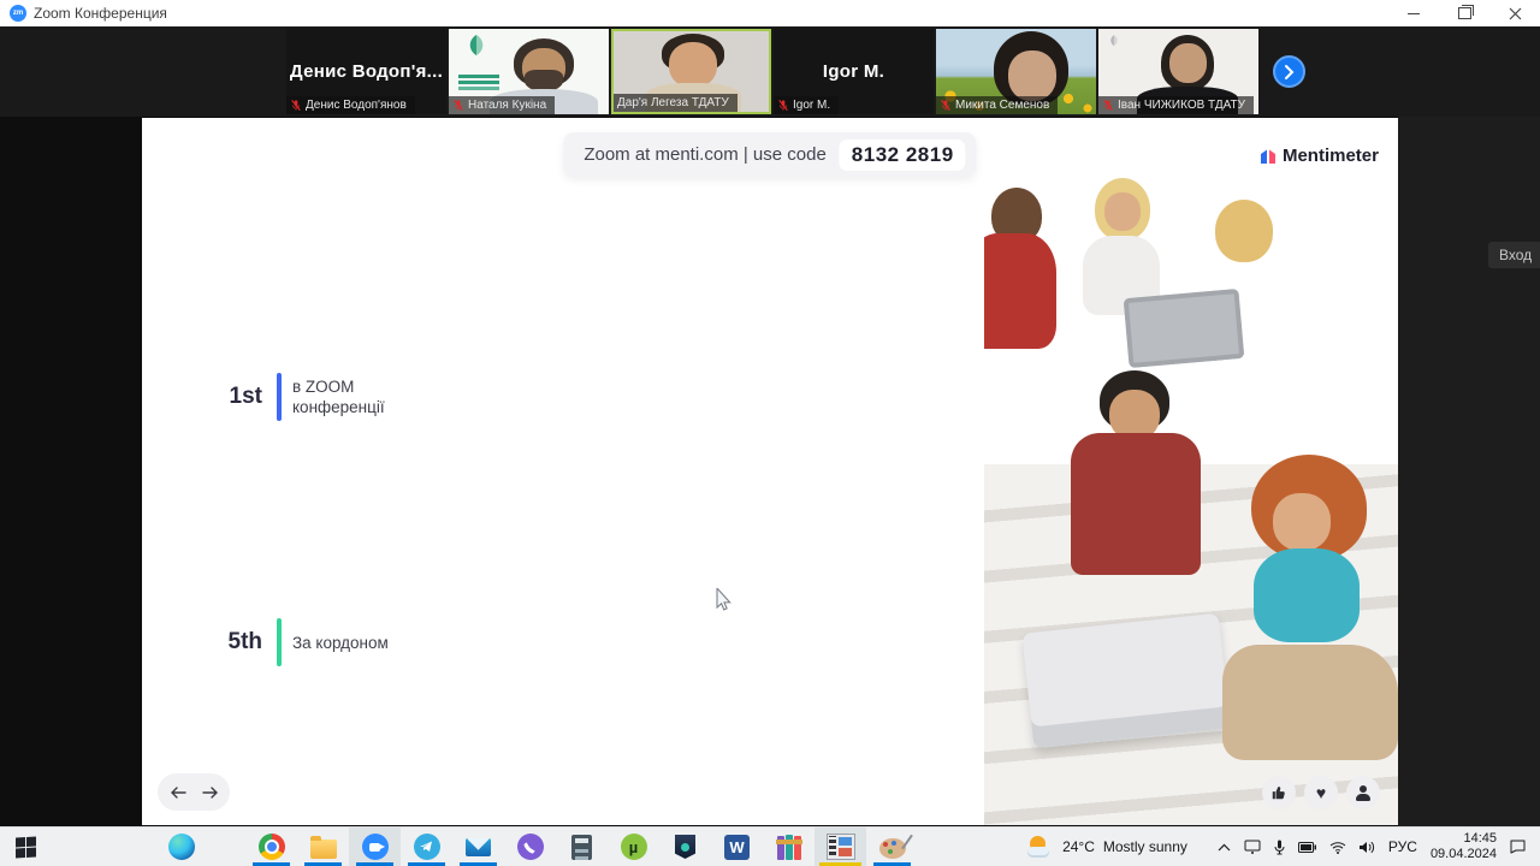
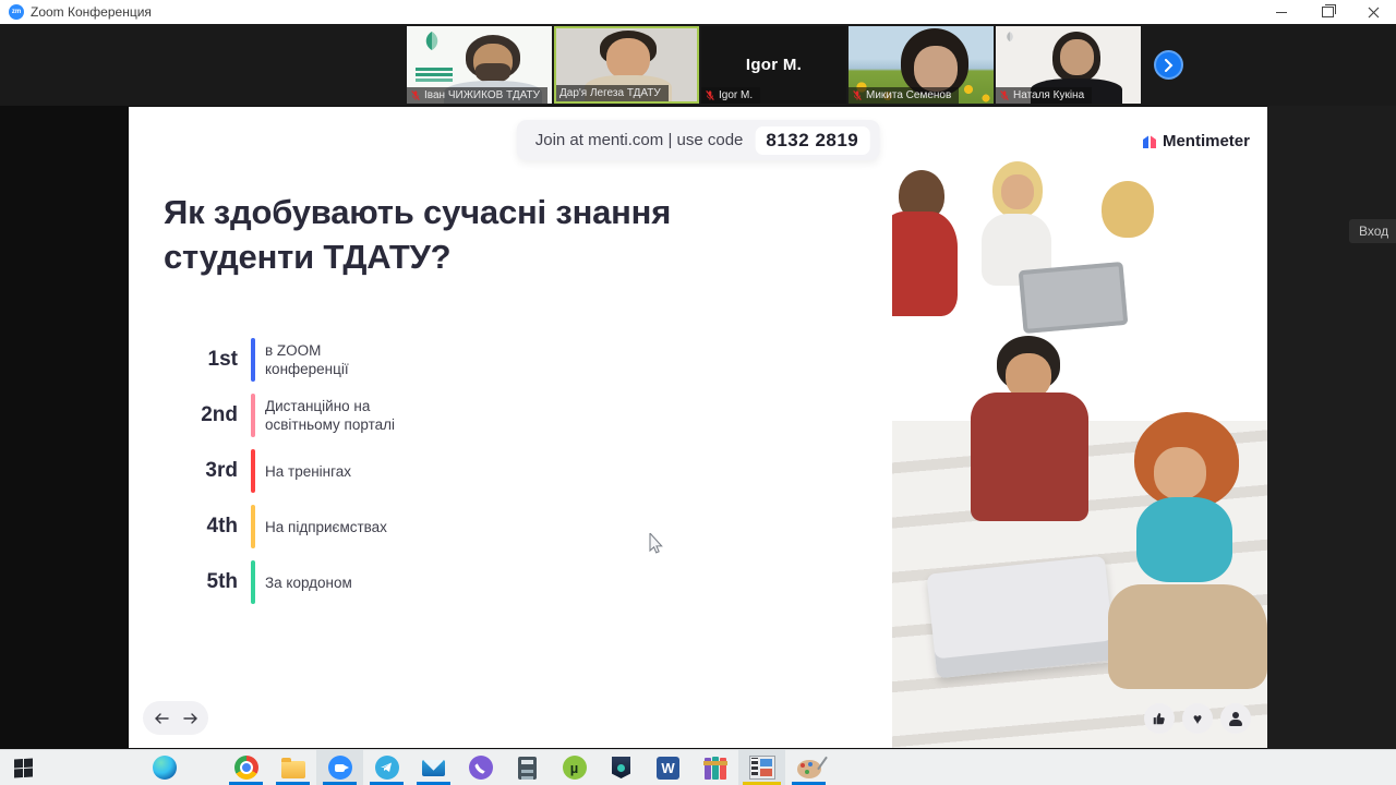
  Zoom Конференция
- Денис Водоп'я...
- Денис Водоп'янов
- Наталя Кукіна
+ Іван ЧИЖИКОВ ТДАТУ
  Дар'я Легеза ТДАТУ
  Igor M.
  Igor M.
  Микита Семенов
- Іван ЧИЖИКОВ ТДАТУ
+ Наталя Кукіна
- Zoom at menti.com | use code
+ Join at menti.com | use code
  8132 2819
+ Як здобувають сучасні знання студенти ТДАТУ?
  1st
  в ZOOM
  конференції
+ 2nd
+ Дистанційно на
+ освітньому порталі
+ 3rd
+ На тренінгах
+ 4th
+ На підприємствах
  5th
  За кордоном
  Mentimeter
  ♥
  Вход
  µ
  W
- 24°C
- Mostly sunny
- РУС
- 14:45
- 09.04.2024
